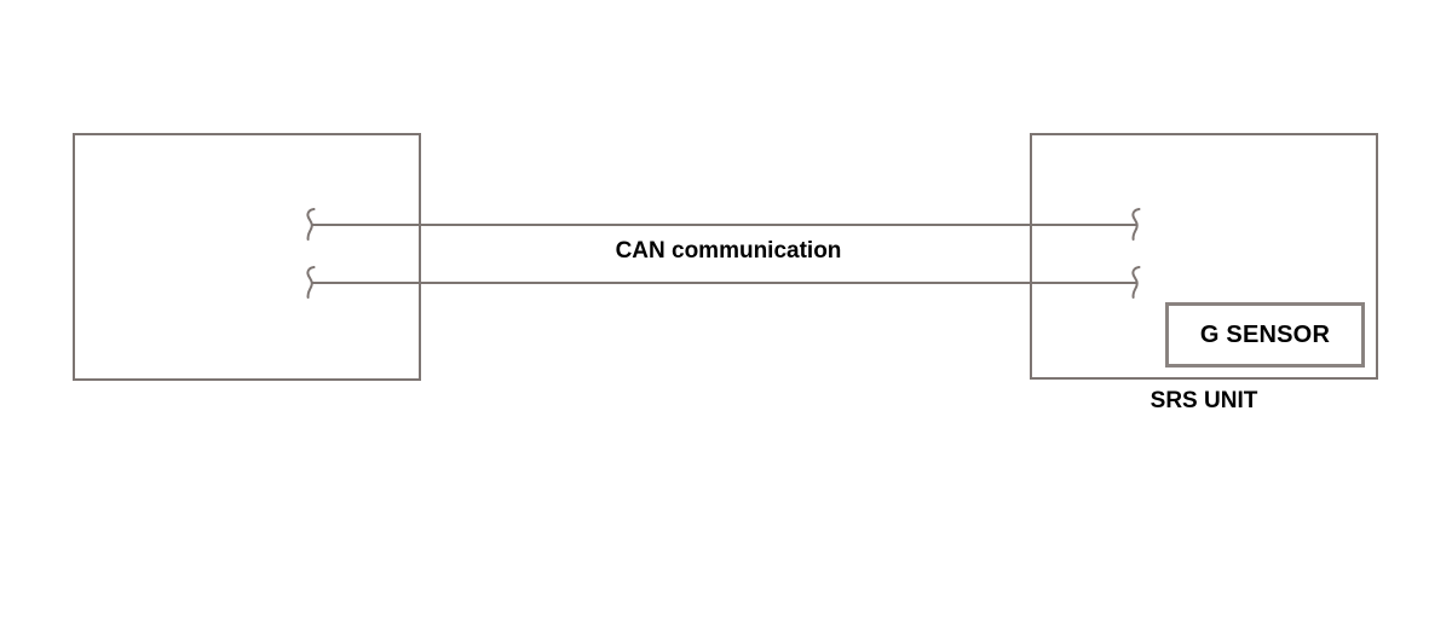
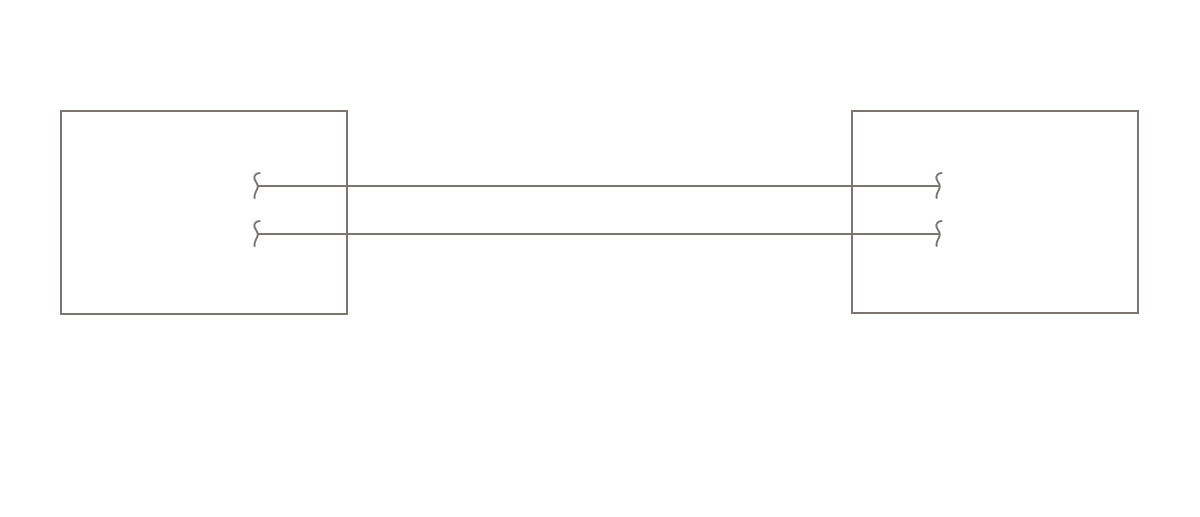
- G SENSOR
- CAN communication
- SRS UNIT
